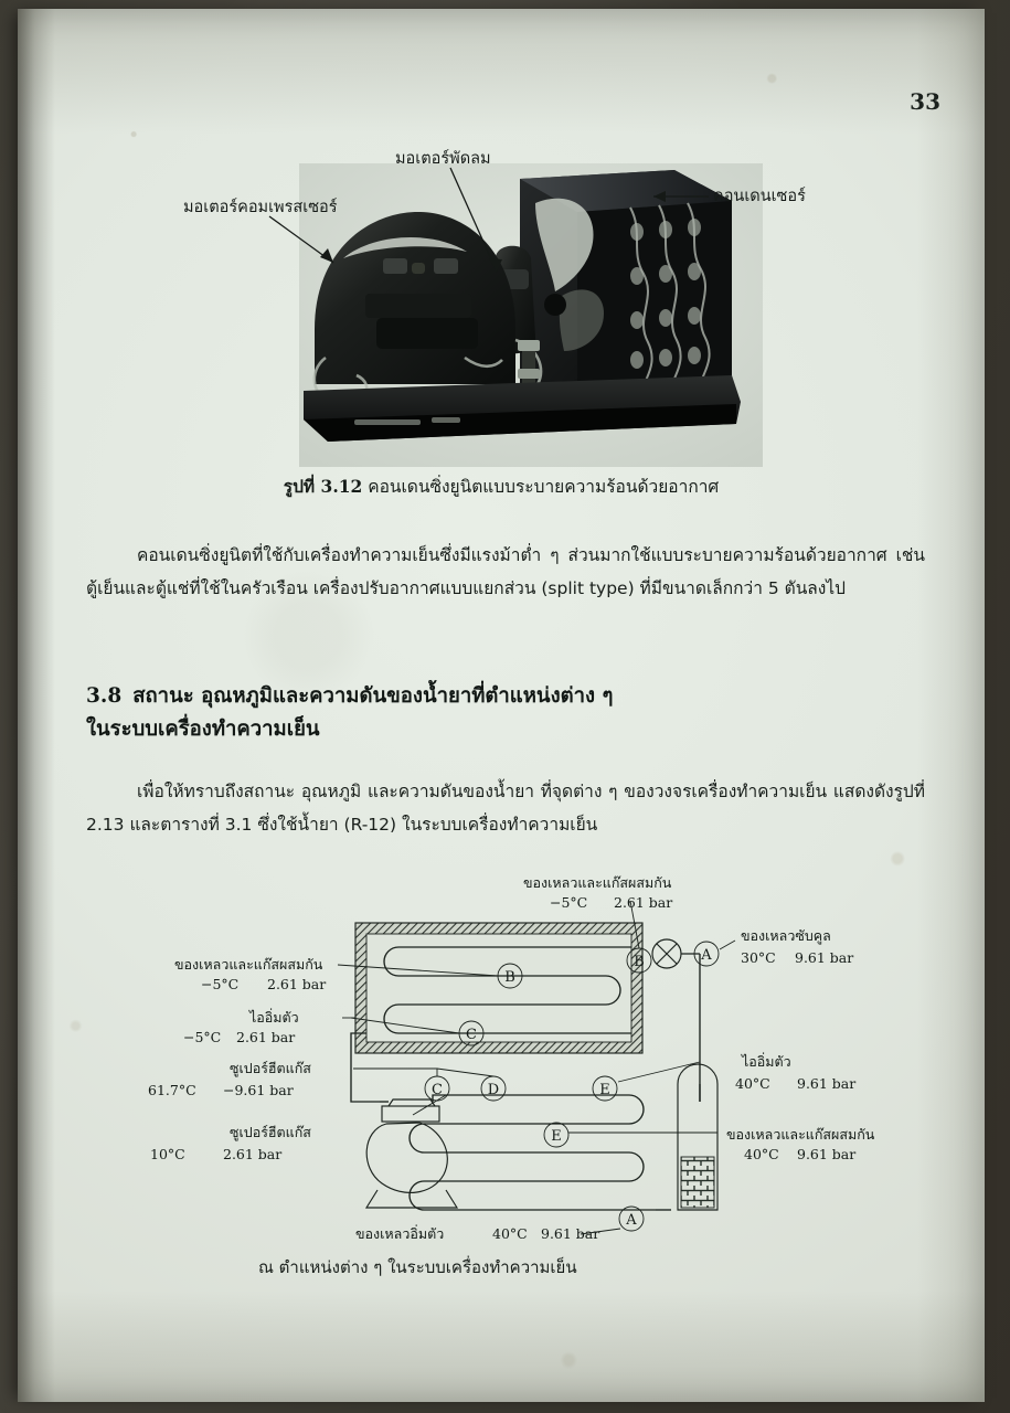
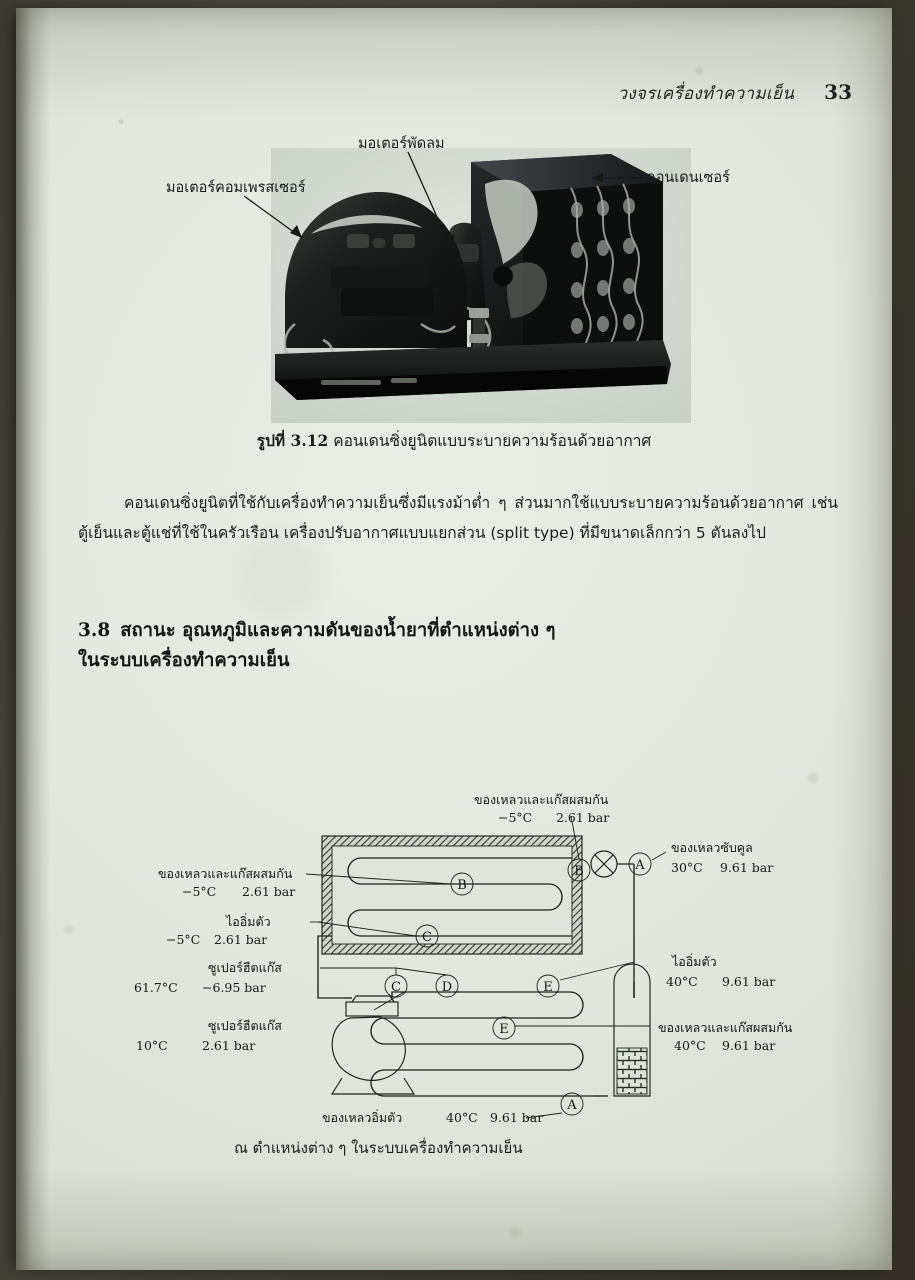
+ วงจรเครื่องทำความเย็น
  33
  มอเตอร์พัดลม
  มอเตอร์คอมเพรสเซอร์
  คอนเดนเซอร์
  รูปที่ 3.12 คอนเดนซิ่งยูนิตแบบระบายความร้อนด้วยอากาศ
  คอนเดนซิ่งยูนิตที่ใช้กับเครื่องทำความเย็นซึ่งมีแรงม้าต่ำ ๆ ส่วนมากใช้แบบระบายความร้อนด้วยอากาศ เช่น ตู้เย็นและตู้แช่ที่ใช้ในครัวเรือน เครื่องปรับอากาศแบบแยกส่วน (split type) ที่มีขนาดเล็กกว่า 5 ตันลงไป
  3.8 สถานะ อุณหภูมิและความดันของน้ำยาที่ตำแหน่งต่าง ๆ
  ในระบบเครื่องทำความเย็น
- เพื่อให้ทราบถึงสถานะ อุณหภูมิ และความดันของน้ำยา ที่จุดต่าง ๆ ของวงจรเครื่องทำความเย็น แสดงดังรูปที่ 2.13 และตารางที่ 3.1 ซึ่งใช้น้ำยา (R-12) ในระบบเครื่องทำความเย็น
  A
  B
  B
  C
  C
  D
  E
  E
  A
  ของเหลวและแก๊สผสมกัน
  −5°C
  2.61 bar
  ของเหลวซับคูล
  30°C
  9.61 bar
  ของเหลวและแก๊สผสมกัน
  −5°C
  2.61 bar
  ไออิ่มตัว
  −5°C
  2.61 bar
  ซูเปอร์ฮีตแก๊ส
  61.7°C
- −9.61 bar
+ −6.95 bar
  ซูเปอร์ฮีตแก๊ส
  10°C
  2.61 bar
  ไออิ่มตัว
  40°C
  9.61 bar
  ของเหลวและแก๊สผสมกัน
  40°C
  9.61 bar
  ของเหลวอิ่มตัว
  40°C
  9.61 bar
  ณ ตำแหน่งต่าง ๆ ในระบบเครื่องทำความเย็น
